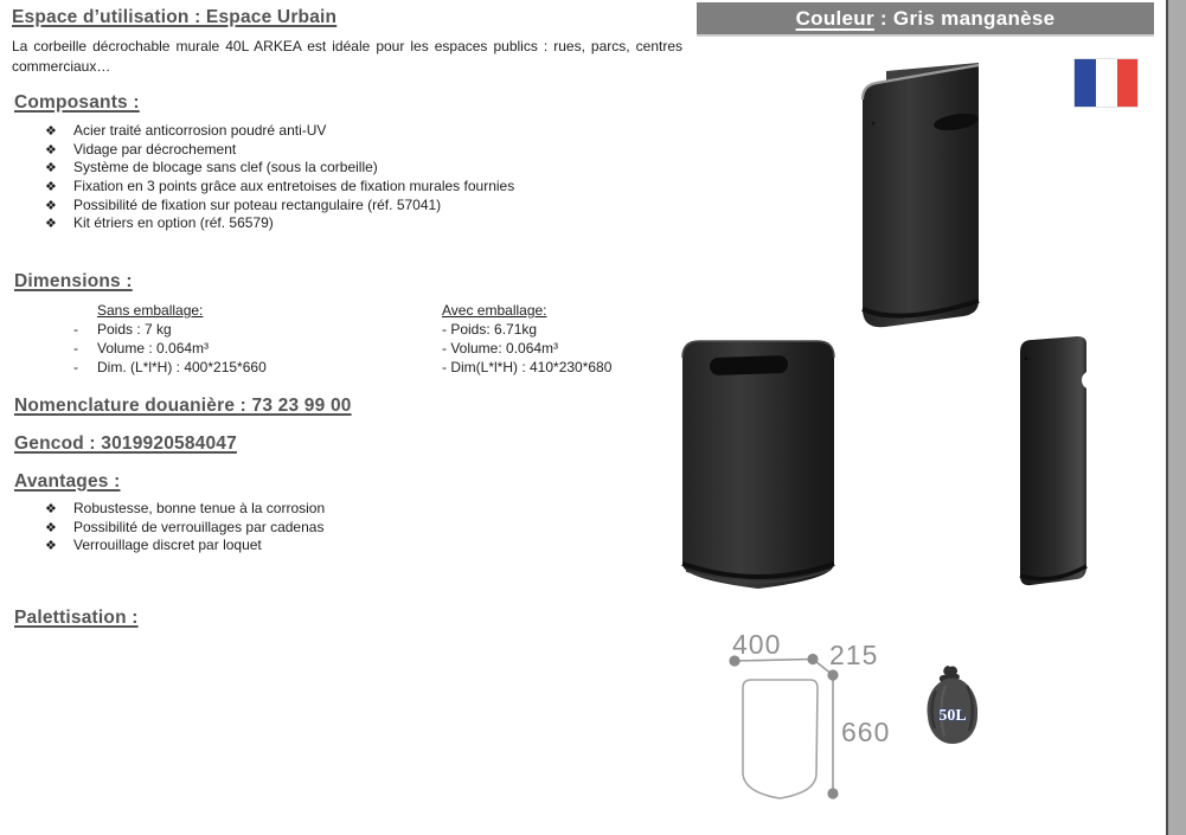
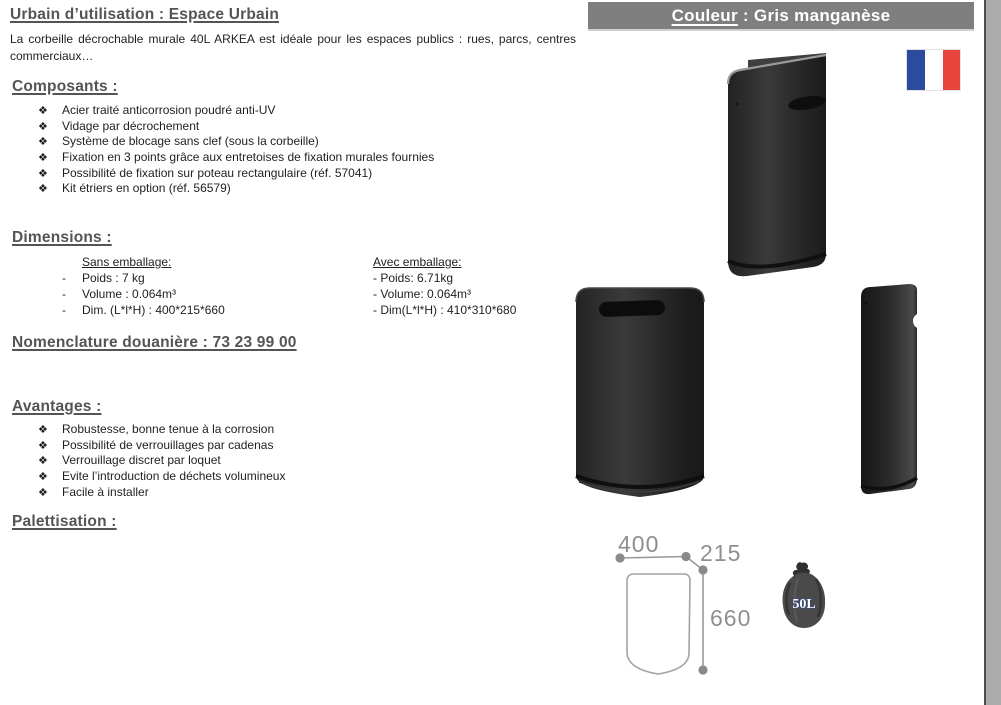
- Espace d’utilisation : Espace Urbain
+ Urbain d’utilisation : Espace Urbain
  La corbeille décrochable murale 40L ARKEA est idéale pour les espaces publics : rues, parcs, centres commerciaux…
  Composants :
  ❖ Acier traité anticorrosion poudré anti-UV
  ❖ Vidage par décrochement
  ❖ Système de blocage sans clef (sous la corbeille)
  ❖ Fixation en 3 points grâce aux entretoises de fixation murales fournies
  ❖ Possibilité de fixation sur poteau rectangulaire (réf. 57041)
  ❖ Kit étriers en option (réf. 56579)
  Dimensions :
  Sans emballage:
  -
  Poids : 7 kg
  -
  Volume : 0.064m³
  -
  Dim. (L*l*H) : 400*215*660
  Avec emballage:
  - Poids: 6.71kg
  - Volume: 0.064m³
- - Dim(L*l*H) : 410*230*680
+ - Dim(L*l*H) : 410*310*680
  Nomenclature douanière : 73 23 99 00
- Gencod : 3019920584047
  Avantages :
  ❖ Robustesse, bonne tenue à la corrosion
  ❖ Possibilité de verrouillages par cadenas
  ❖ Verrouillage discret par loquet
+ ❖ Evite l’introduction de déchets volumineux
+ ❖ Facile à installer
  Palettisation :
  Couleur
  :
  Gris manganèse
  400
  215
  660
  50L
